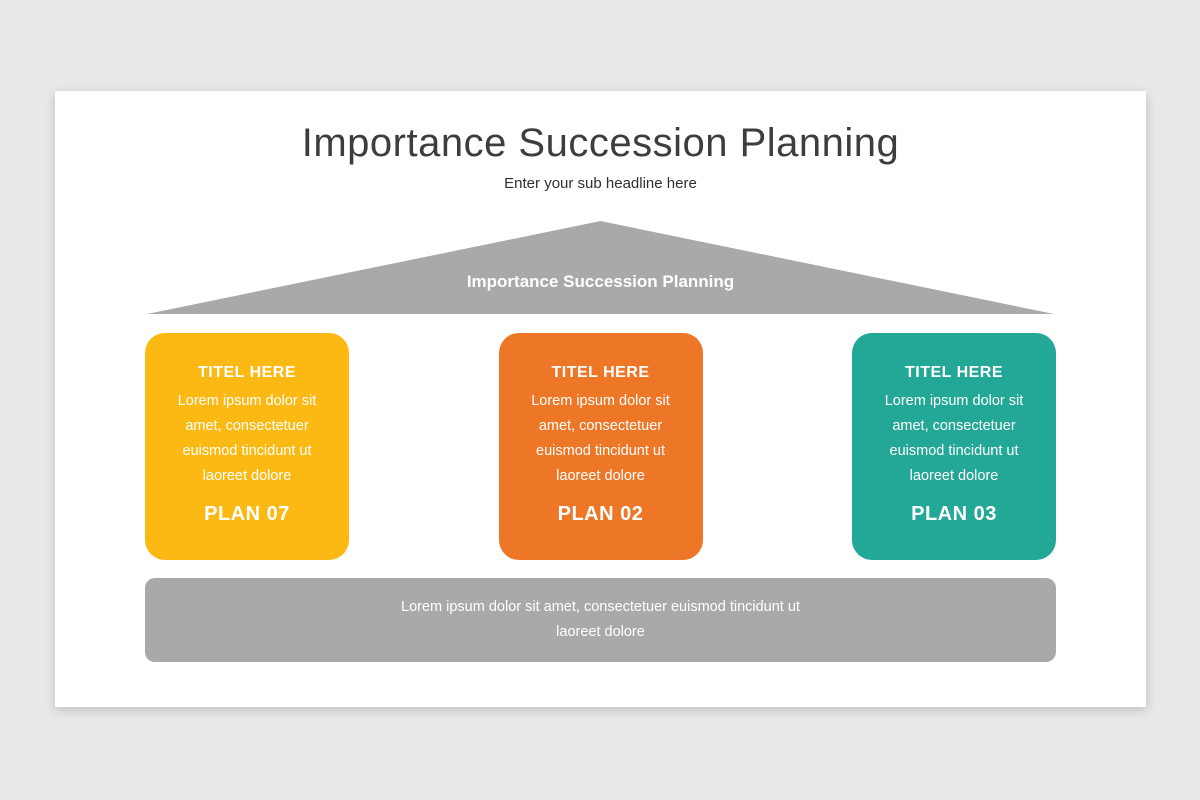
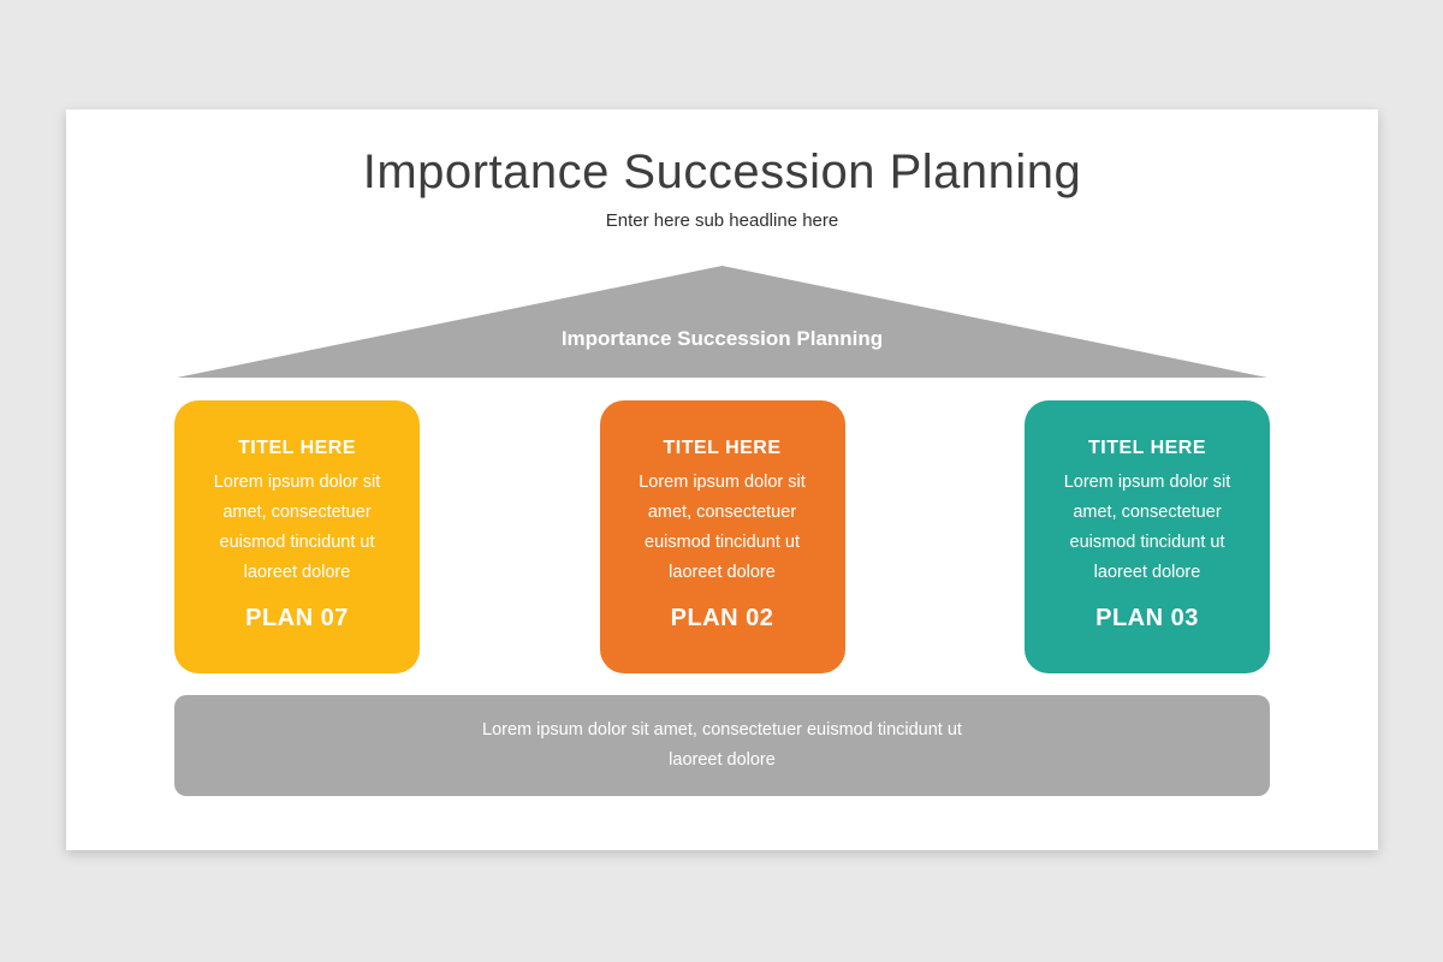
  Importance Succession Planning
- Enter your sub headline here
+ Enter here sub headline here
  Importance Succession Planning
  TITEL HERE
  Lorem ipsum dolor sit
  amet, consectetuer
  euismod tincidunt ut
  laoreet dolore
  PLAN 07
  TITEL HERE
  Lorem ipsum dolor sit
  amet, consectetuer
  euismod tincidunt ut
  laoreet dolore
  PLAN 02
  TITEL HERE
  Lorem ipsum dolor sit
  amet, consectetuer
  euismod tincidunt ut
  laoreet dolore
  PLAN 03
  Lorem ipsum dolor sit amet, consectetuer euismod tincidunt ut
  laoreet dolore
